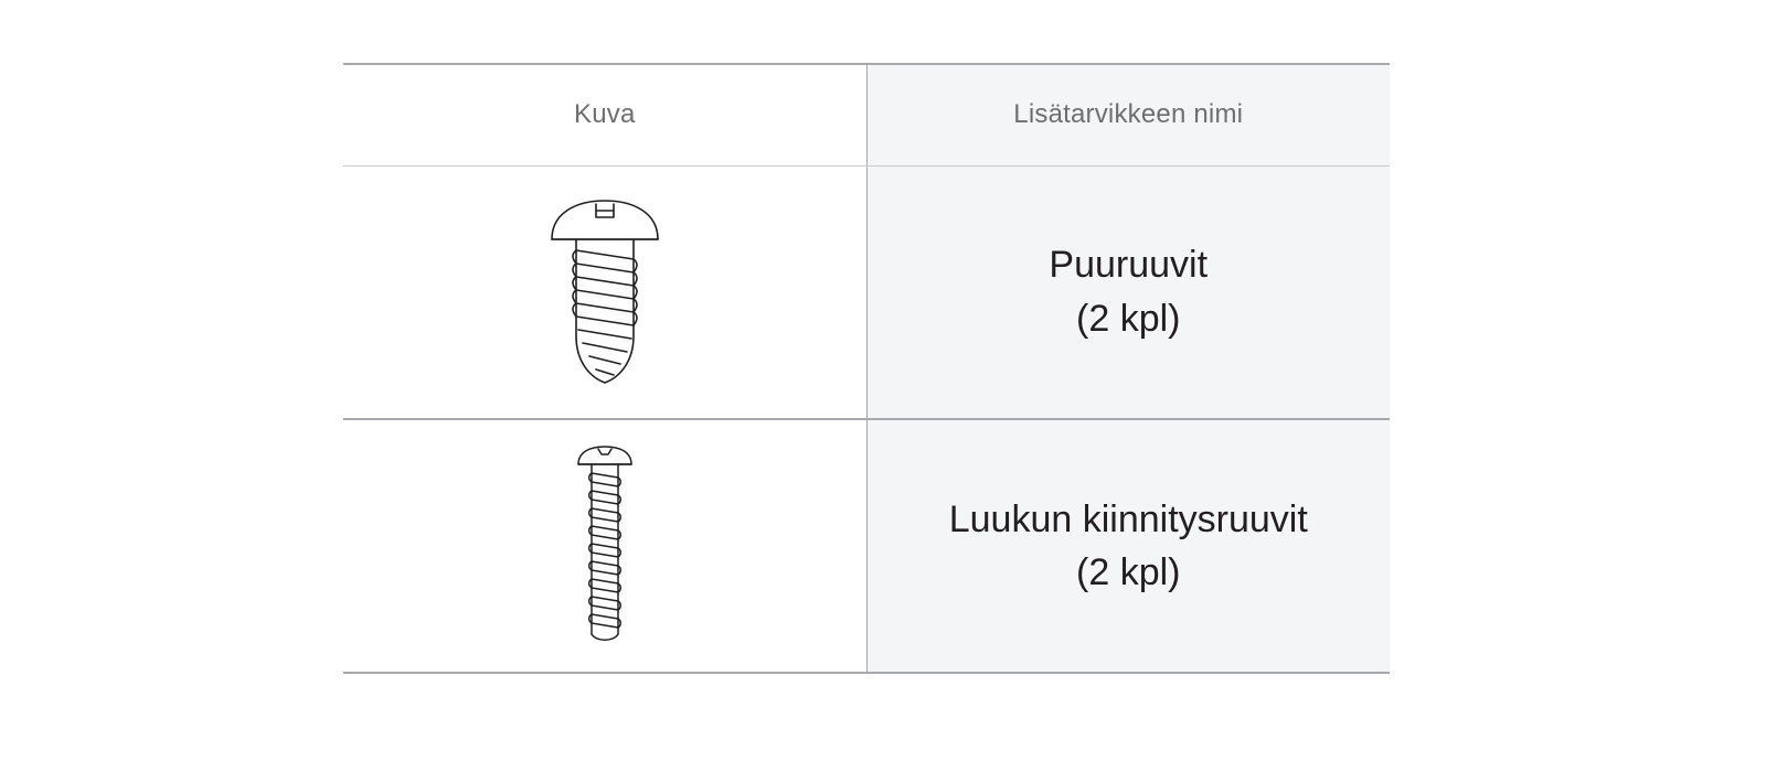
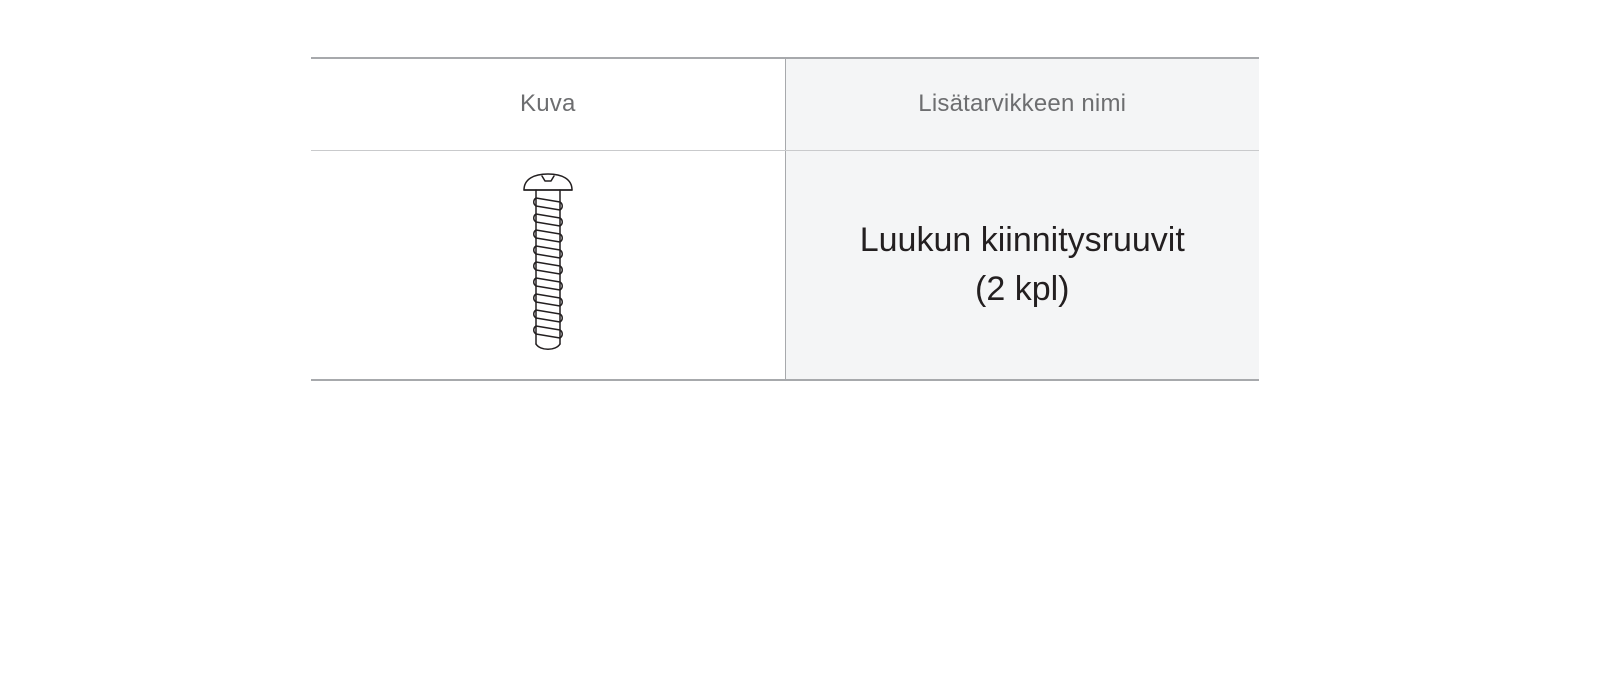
  Kuva	Lisätarvikkeen nimi
- 	Puuruuvit (2 kpl)
  	Luukun kiinnitysruuvit (2 kpl)
